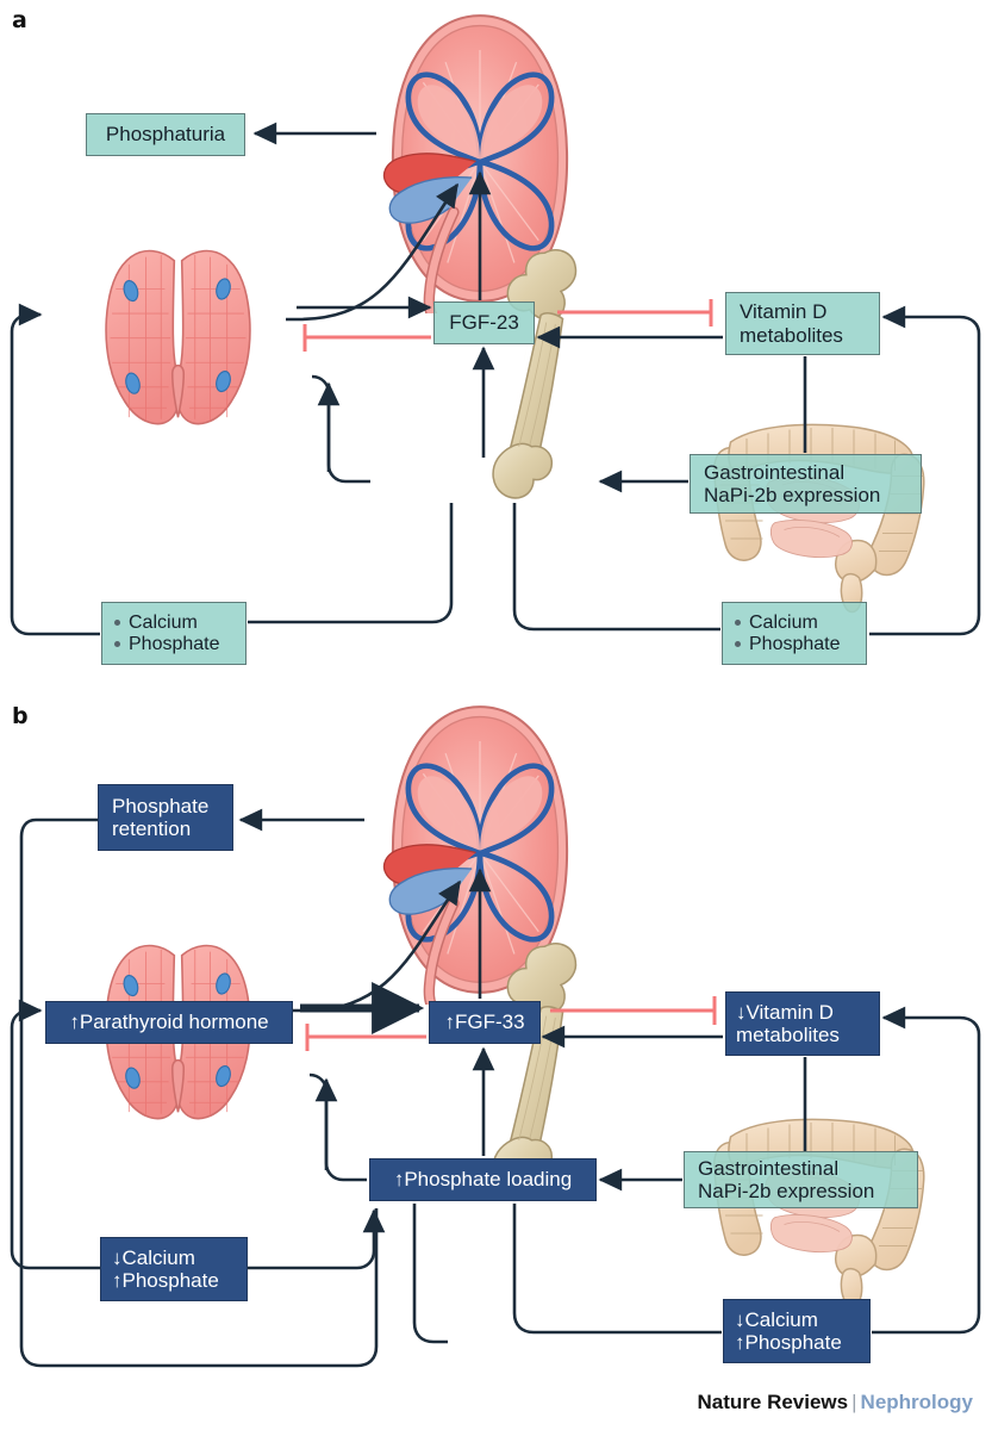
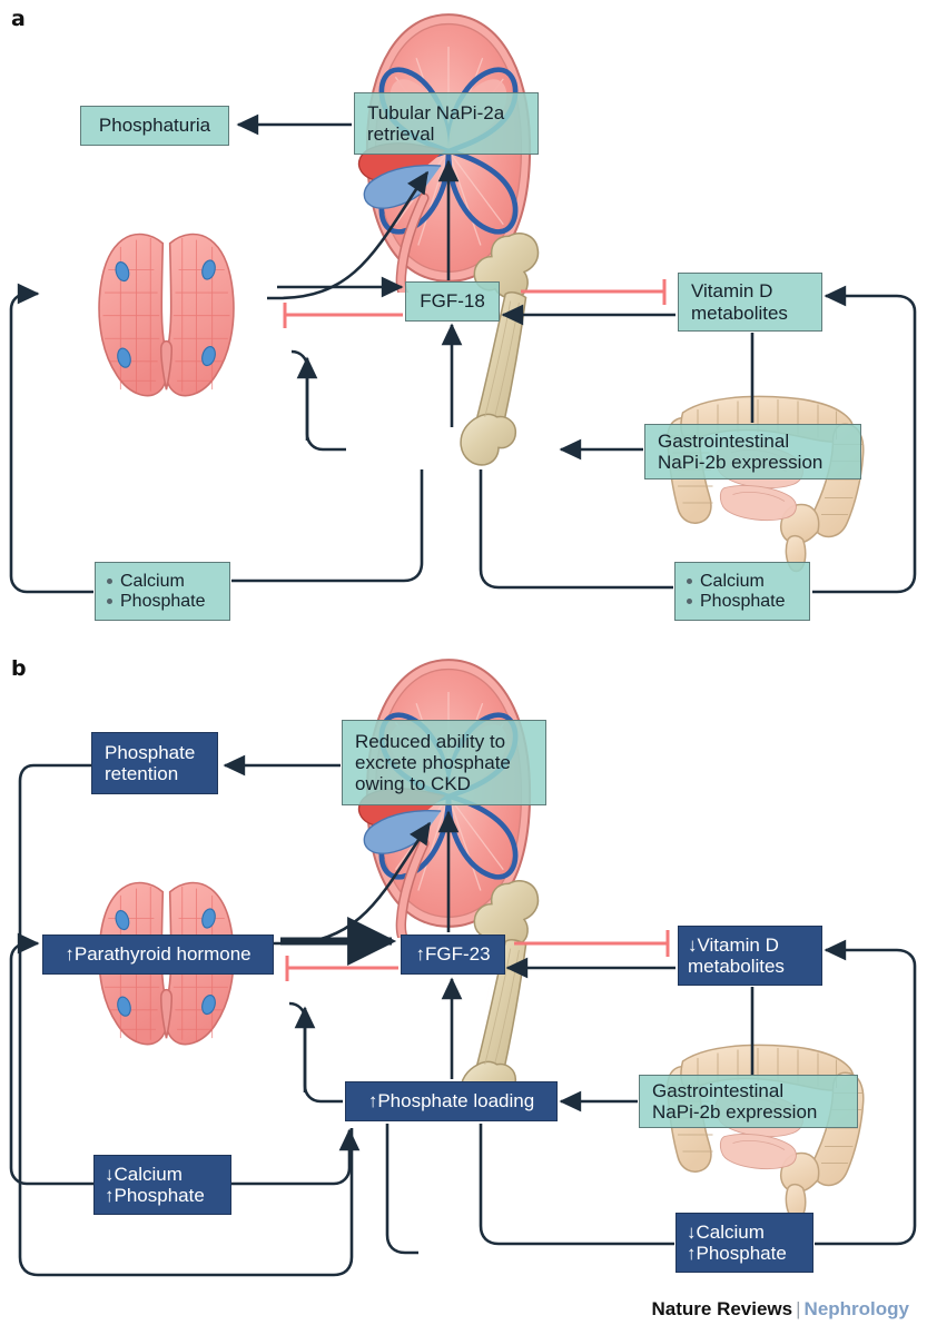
  a
  b
  Phosphaturia
+ Tubular NaPi-2a
+ retrieval
- FGF-23
+ FGF-18
  Vitamin D
  metabolites
  Gastrointestinal
  NaPi-2b expression
  Calcium
  Phosphate
  Calcium
  Phosphate
  Phosphate
  retention
+ Reduced ability to
+ excrete phosphate
+ owing to CKD
  ↑Parathyroid hormone
- ↑FGF-33
+ ↑FGF-23
  ↓Vitamin D
  metabolites
  ↑Phosphate loading
  Gastrointestinal
  NaPi-2b expression
  ↓Calcium
  ↑Phosphate
  ↓Calcium
  ↑Phosphate
  Nature Reviews | Nephrology
